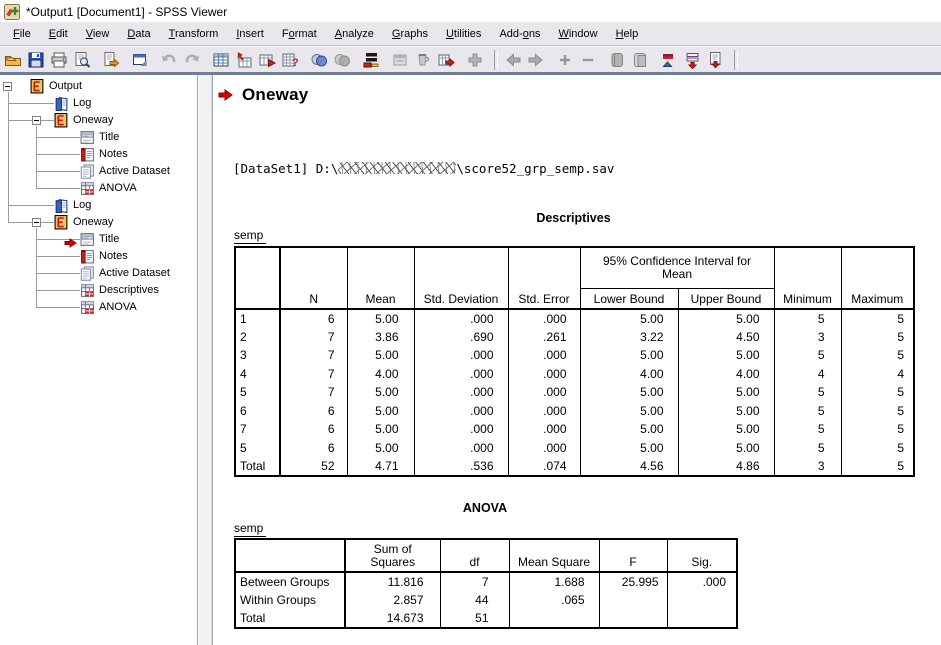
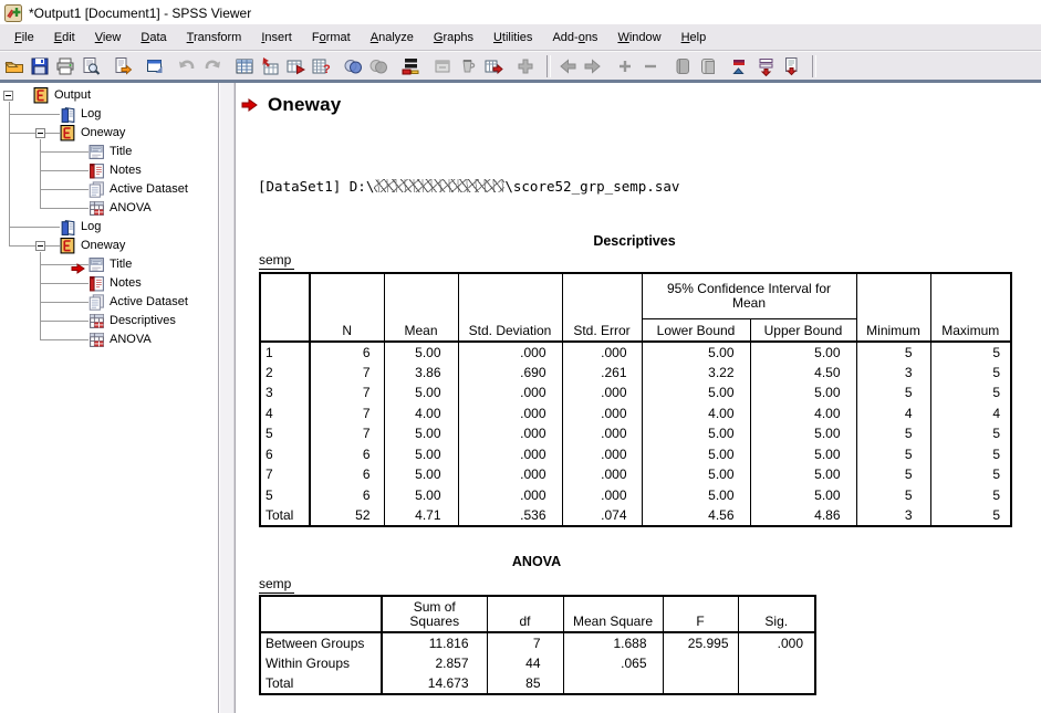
  *Output1 [Document1] - SPSS Viewer
  File
  Edit
  View
  Data
  Transform
  Insert
  Format
  Analyze
  Graphs
  Utilities
  Add-ons
  Window
  Help
  ?
  Output
  Log
  Oneway
  Title
  Notes
  Active Dataset
  ANOVA
  Log
  Oneway
  Title
  Notes
  Active Dataset
  Descriptives
  ANOVA
  Oneway
  [DataSet1] D:\ \score52_grp_semp.sav
  Descriptives
  semp
  	N	Mean	Std. Deviation	Std. Error	95% Confidence Interval for Mean	Minimum	Maximum
  Lower Bound	Upper Bound
  1	6	5.00	.000	.000	5.00	5.00	5	5
  2	7	3.86	.690	.261	3.22	4.50	3	5
  3	7	5.00	.000	.000	5.00	5.00	5	5
  4	7	4.00	.000	.000	4.00	4.00	4	4
  5	7	5.00	.000	.000	5.00	5.00	5	5
  6	6	5.00	.000	.000	5.00	5.00	5	5
  7	6	5.00	.000	.000	5.00	5.00	5	5
  5	6	5.00	.000	.000	5.00	5.00	5	5
  Total	52	4.71	.536	.074	4.56	4.86	3	5
  ANOVA
  semp
  	Sum of Squares	df	Mean Square	F	Sig.
  Between Groups	11.816	7	1.688	25.995	.000
  Within Groups	2.857	44	.065
- Total	14.673	51
+ Total	14.673	85
